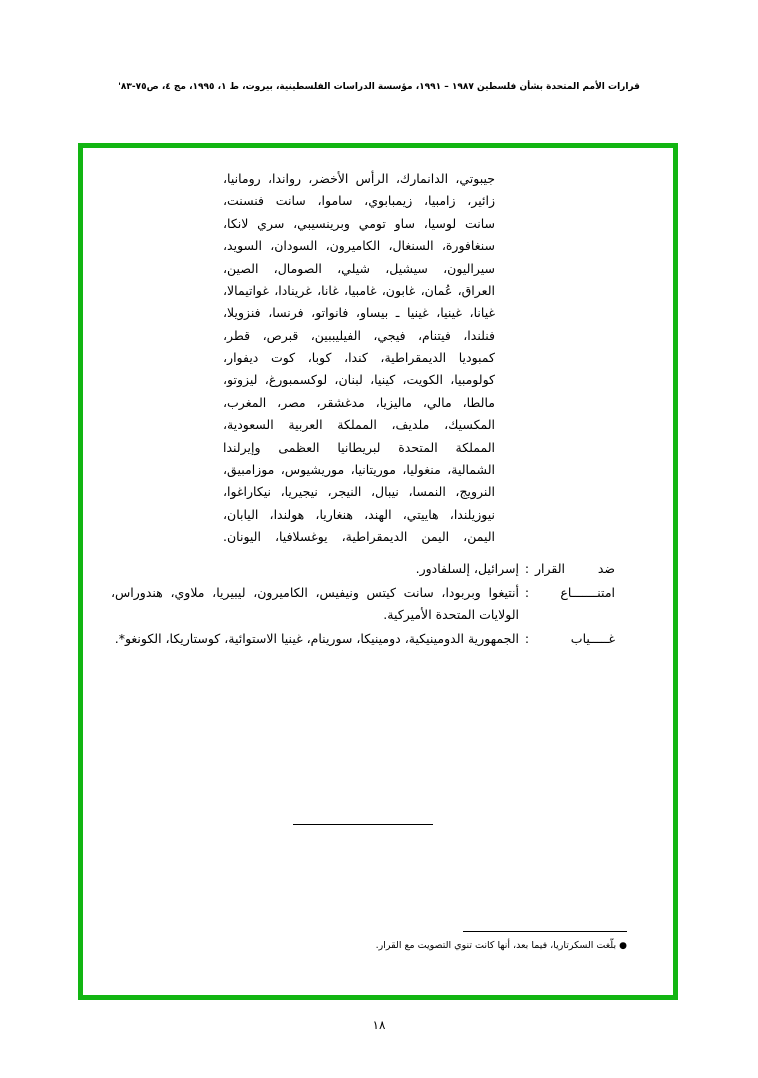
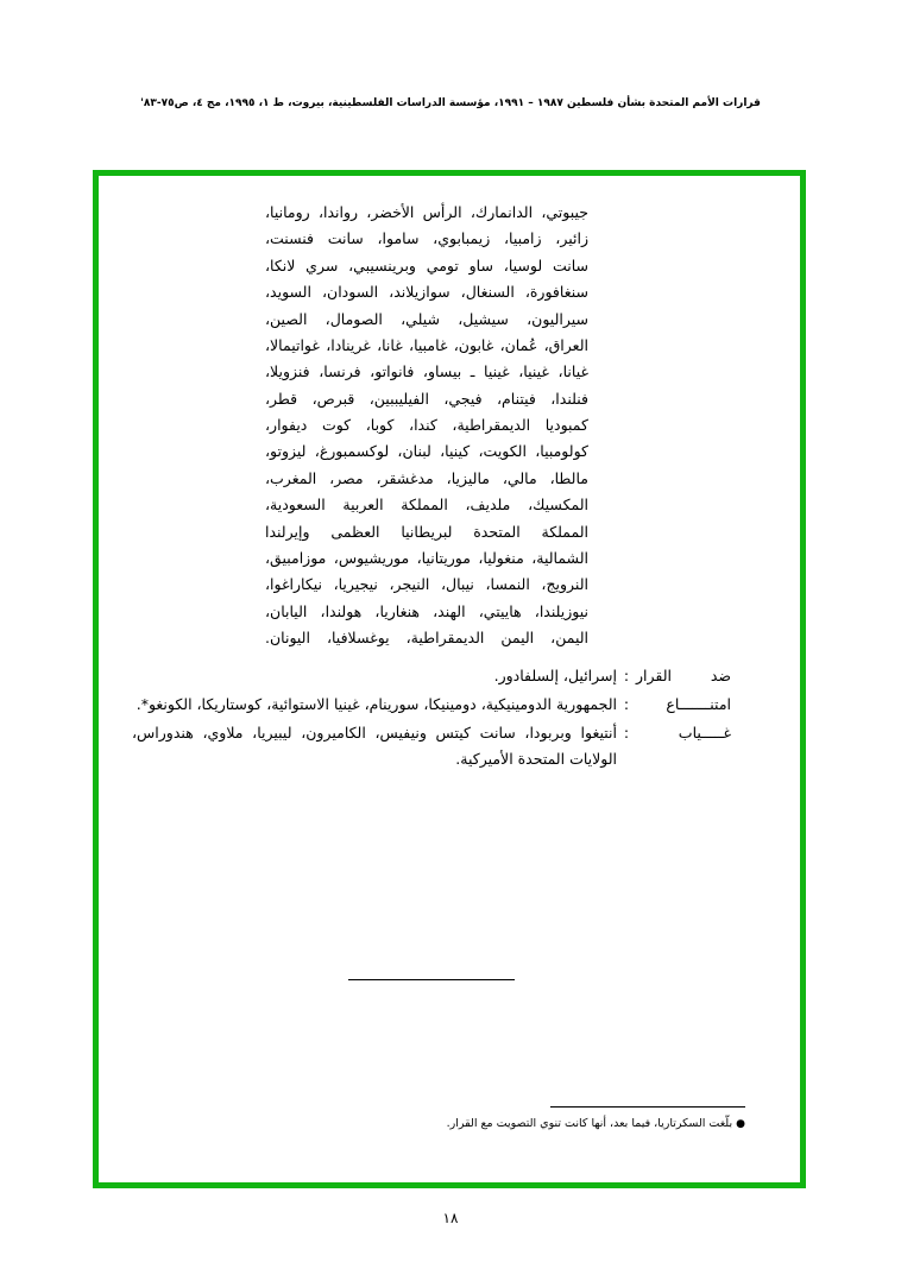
  قرارات الأمم المتحدة بشأن فلسطين ١٩٨٧ – ١٩٩١، مؤسسة الدراسات الفلسطينية، بيروت، ط ١، ١٩٩٥، مج ٤، ص٧٥-٨٣'
- جيبوتي، الدانمارك، الرأس الأخضر، رواندا، رومانيا، زائير، زامبيا، زيمبابوي، ساموا، سانت فنسنت، سانت لوسيا، ساو تومي وبرينسيبي، سري لانكا، سنغافورة، السنغال، الكاميرون، السودان، السويد، سيراليون، سيشيل، شيلي، الصومال، الصين، العراق، عُمان، غابون، غامبيا، غانا، غرينادا، غواتيمالا، غيانا، غينيا، غينيا ـ بيساو، فانواتو، فرنسا، فنزويلا، فنلندا، فيتنام، فيجي، الفيليببين، قبرص، قطر، كمبوديا الديمقراطية، كندا، كوبا، كوت ديفوار، كولومبيا، الكويت، كينيا، لبنان، لوكسمبورغ، ليزوتو، مالطا، مالي، ماليزيا، مدغشقر، مصر، المغرب، المكسيك، ملديف، المملكة العربية السعودية، المملكة المتحدة لبريطانيا العظمى وإيرلندا الشمالية، منغوليا، موريتانيا، موريشيوس، موزامبيق، النرويج، النمسا، نيبال، النيجر، نيجيريا، نيكاراغوا، نيوزيلندا، هاييتي، الهند، هنغاريا، هولندا، اليابان، اليمن، اليمن الديمقراطية، يوغسلافيا، اليونان.
+ جيبوتي، الدانمارك، الرأس الأخضر، رواندا، رومانيا، زائير، زامبيا، زيمبابوي، ساموا، سانت فنسنت، سانت لوسيا، ساو تومي وبرينسيبي، سري لانكا، سنغافورة، السنغال، سوازيلاند، السودان، السويد، سيراليون، سيشيل، شيلي، الصومال، الصين، العراق، عُمان، غابون، غامبيا، غانا، غرينادا، غواتيمالا، غيانا، غينيا، غينيا ـ بيساو، فانواتو، فرنسا، فنزويلا، فنلندا، فيتنام، فيجي، الفيليببين، قبرص، قطر، كمبوديا الديمقراطية، كندا، كوبا، كوت ديفوار، كولومبيا، الكويت، كينيا، لبنان، لوكسمبورغ، ليزوتو، مالطا، مالي، ماليزيا، مدغشقر، مصر، المغرب، المكسيك، ملديف، المملكة العربية السعودية، المملكة المتحدة لبريطانيا العظمى وإيرلندا الشمالية، منغوليا، موريتانيا، موريشيوس، موزامبيق، النرويج، النمسا، نيبال، النيجر، نيجيريا، نيكاراغوا، نيوزيلندا، هاييتي، الهند، هنغاريا، هولندا، اليابان، اليمن، اليمن الديمقراطية، يوغسلافيا، اليونان.
  ضد القرار
  :
  إسرائيل، إلسلفادور.
  امتنـــــــاع
  :
- أنتيغوا وبربودا، سانت كيتس ونيفيس، الكاميرون، ليبيريا، ملاوي، هندوراس، الولايات المتحدة الأميركية.
+ الجمهورية الدومينيكية، دومينيكا، سورينام، غينيا الاستوائية، كوستاريكا، الكونغو*.
  غـــــياب
  :
- الجمهورية الدومينيكية، دومينيكا، سورينام، غينيا الاستوائية، كوستاريكا، الكونغو*.
+ أنتيغوا وبربودا، سانت كيتس ونيفيس، الكاميرون، ليبيريا، ملاوي، هندوراس، الولايات المتحدة الأميركية.
  ● بلّغت السكرتاريا، فيما بعد، أنها كانت تنوي التصويت مع القرار.
  ١٨
